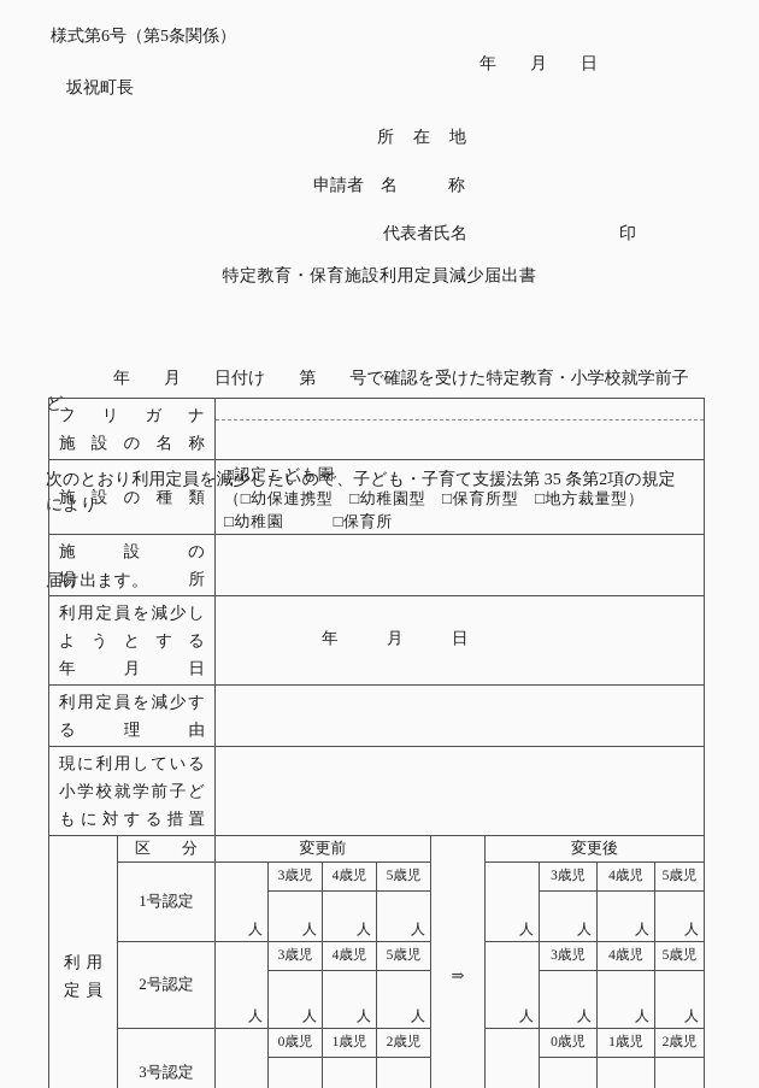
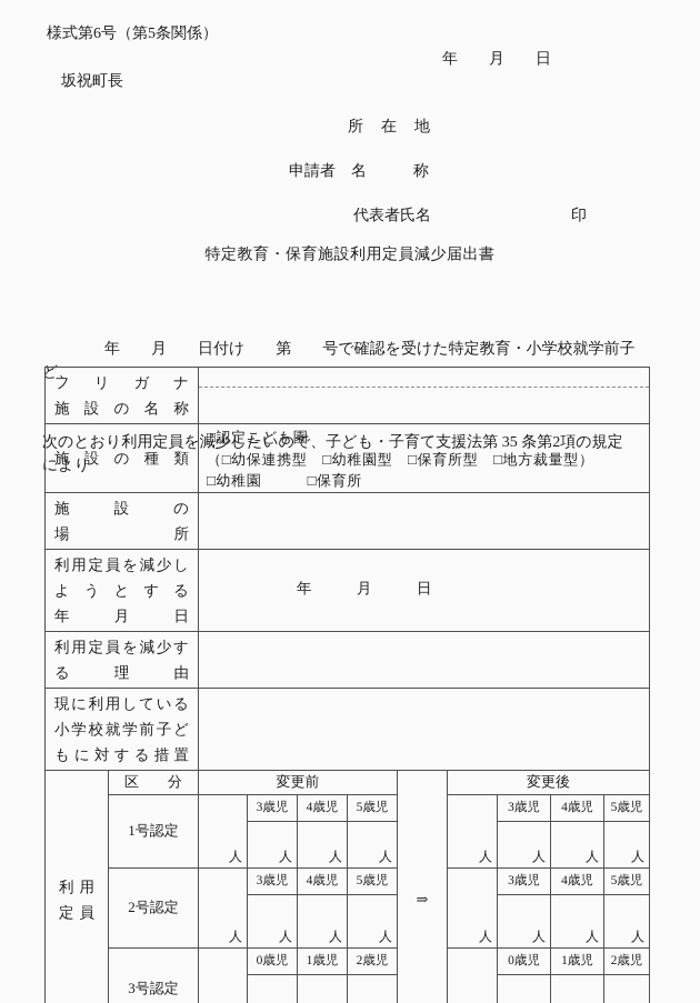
  様式第6号（第5条関係）
  年 月 日
  坂祝町長
  所 在 地
  申請者 名 称
  代表者氏名
  印
  特定教育・保育施設利用定員減少届出書
  年 月 日付け 第 号で確認を受けた特定教育・小学校就学前子ど、
  次のとおり利用定員を減少したいので、子ども・子育て支援法第 35 条第2項の規定により
- 届け出ます。
  フリガナ 施設の名称
  施設の種類	□認定こども園 （□幼保連携型 □幼稚園型 □保育所型 □地方裁量型） □幼稚園 □保育所
  施設の 場所
  利用定員を減少し ようとする 年月日	年 月 日
  利用定員を減少す る理由
  現に利用している 小学校就学前子ど もに対する措置
  利用 定員	区分	変更前	⇒	変更後
  1号認定	人	3歳児	4歳児	5歳児	人	3歳児	4歳児	5歳児
  人	人	人	人	人	人
  2号認定	人	3歳児	4歳児	5歳児	人	3歳児	4歳児	5歳児
  人	人	人	人	人	人
  3号認定		0歳児	1歳児	2歳児		0歳児	1歳児	2歳児
